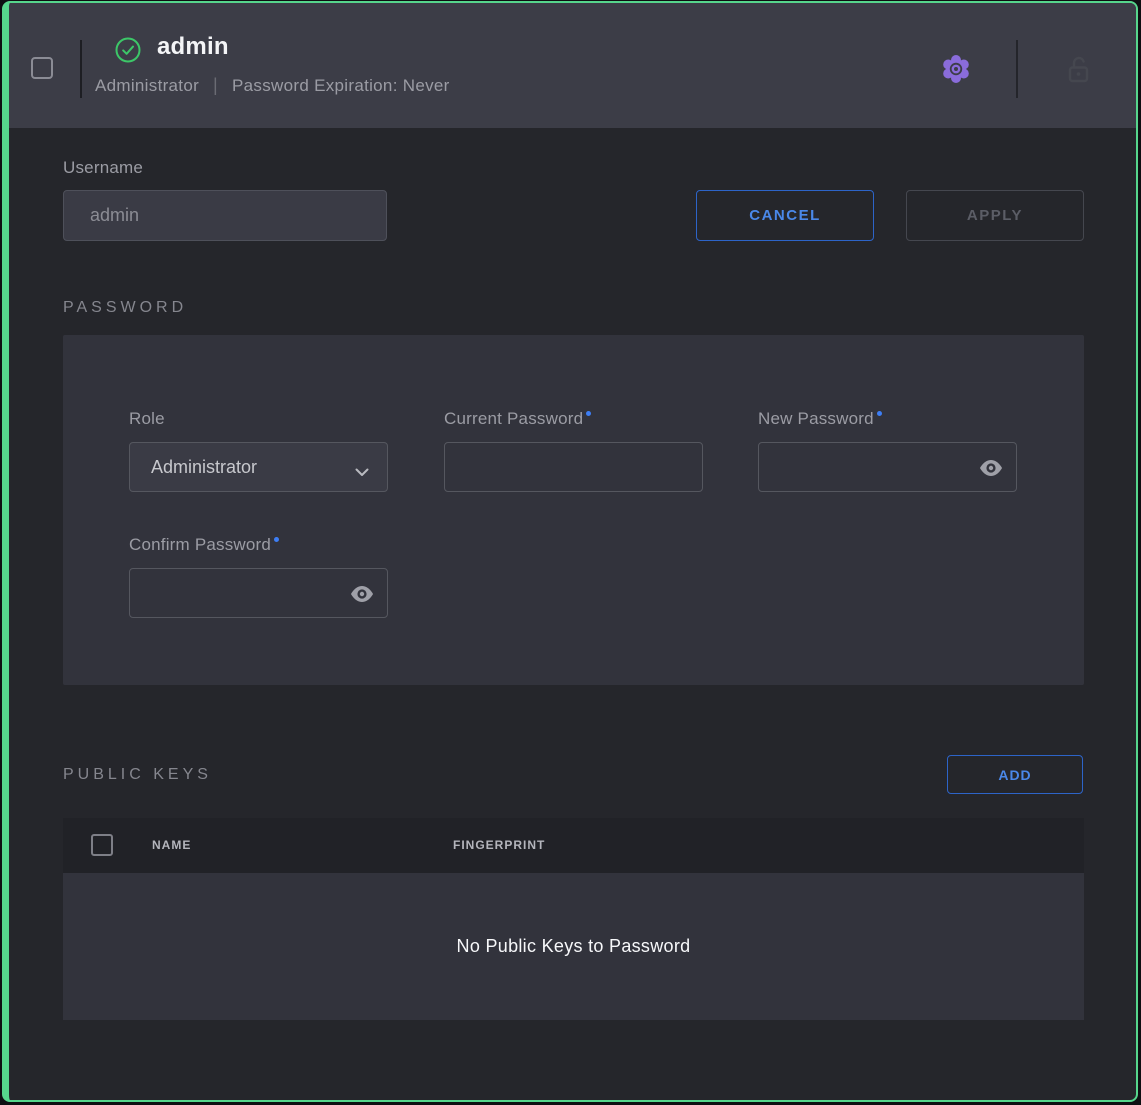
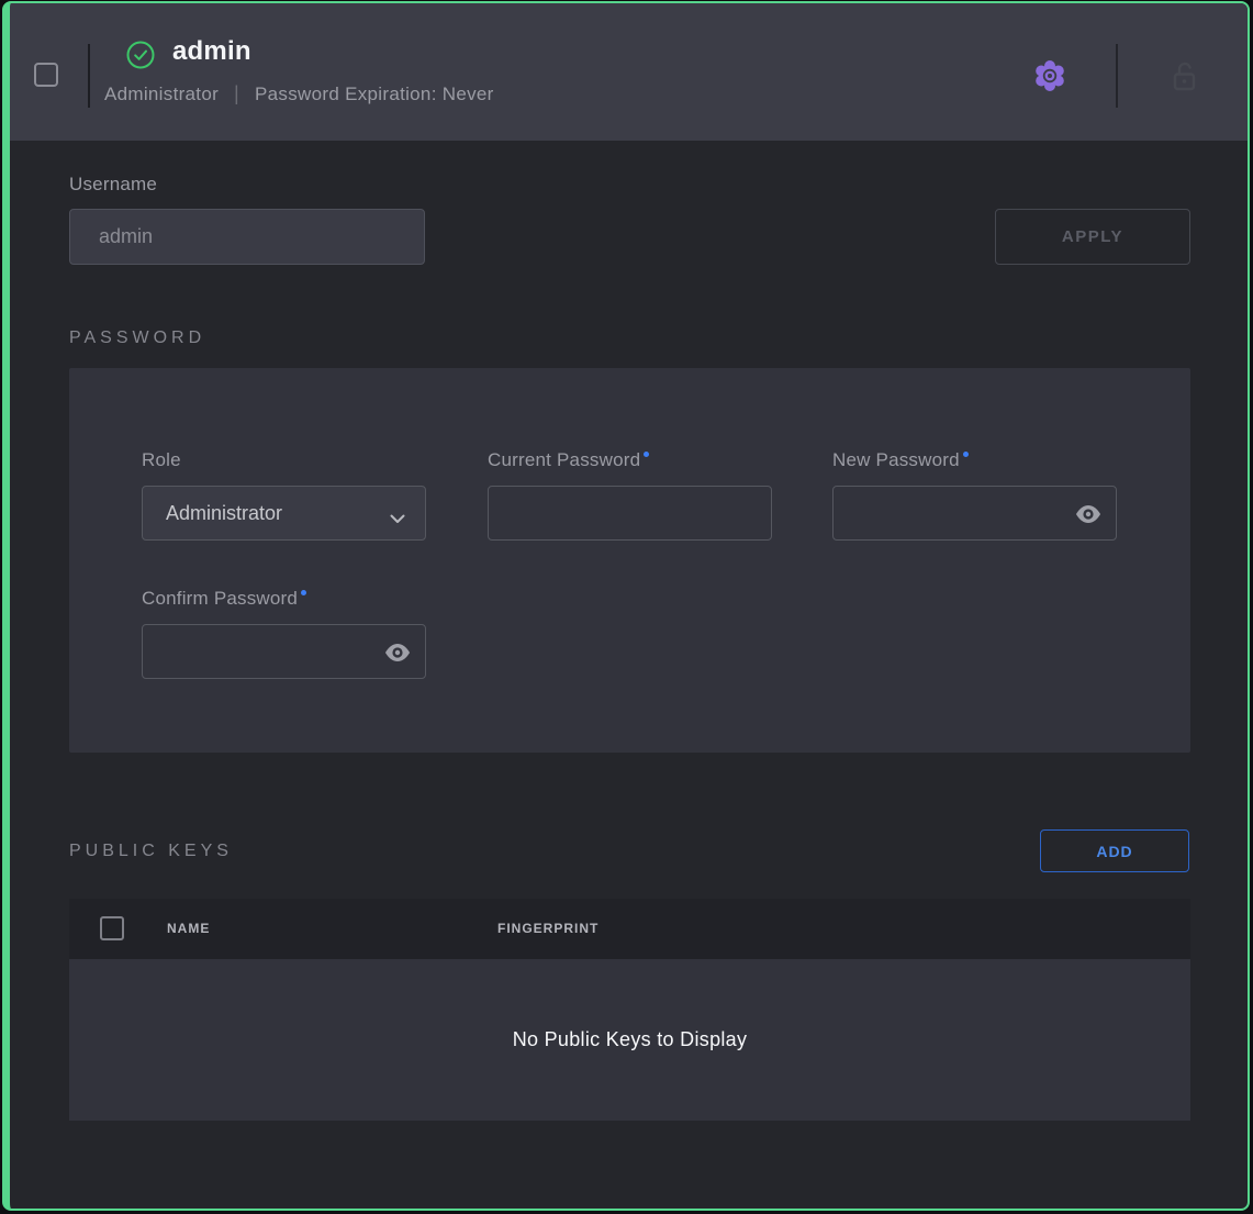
  admin
  Administrator
  |
  Password Expiration: Never
  Username
  admin
- CANCEL
  APPLY
  PASSWORD
  Role
  Administrator
  Current Password
  New Password
  Confirm Password
  PUBLIC KEYS
  ADD
  NAME
  FINGERPRINT
- No Public Keys to Password
+ No Public Keys to Display
